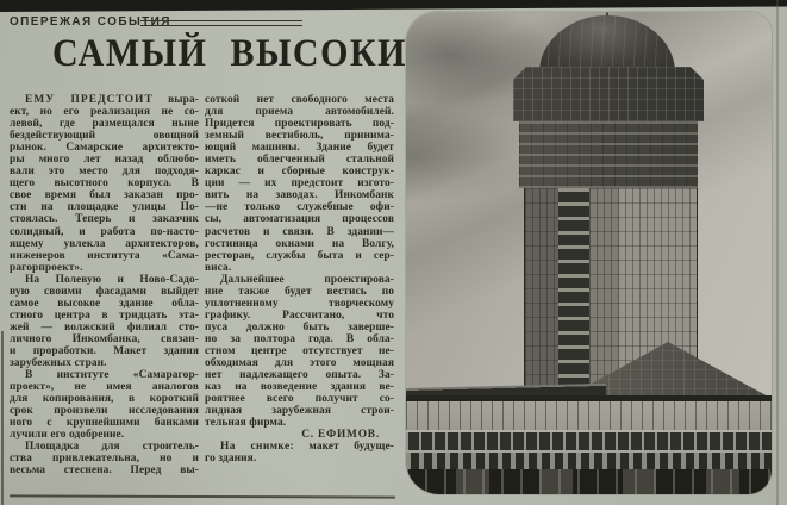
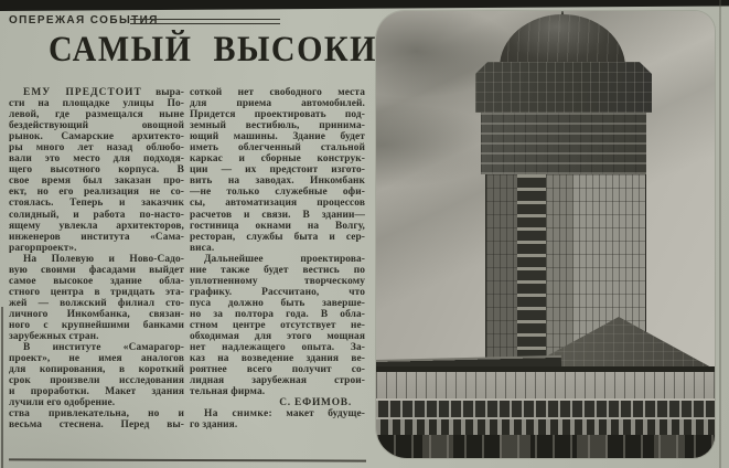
  ОПЕРЕЖАЯ СОБЫТИЯ
  САМЫЙ ВЫСОКИ
  ЕМУ ПРЕДСТОИТ выра-
- ект, но его реализация не со-
+ сти на площадке улицы По-
  левой, где размещался ныне
  бездействующий овощной
  рынок. Самарские архитекто-
  ры много лет назад облюбо-
  вали это место для подходя-
  щего высотного корпуса. В
  свое время был заказан про-
- сти на площадке улицы По-
+ ект, но его реализация не со-
  стоялась. Теперь и заказчик
  солидный, и работа по-насто-
  ящему увлекла архитекторов,
  инженеров института «Сама-
  рагорпроект».
  На Полевую и Ново-Садо-
  вую своими фасадами выйдет
  самое высокое здание обла-
  стного центра в тридцать эта-
  жей — волжский филиал сто-
  личного Инкомбанка, связан-
- и проработки. Макет здания
+ ного с крупнейшими банками
  зарубежных стран.
  В институте «Самарагор-
  проект», не имея аналогов
  для копирования, в короткий
  срок произвели исследования
- ного с крупнейшими банками
+ и проработки. Макет здания
  лучили его одобрение.
- Площадка для строитель-
  ства привлекательна, но и
  весьма стеснена. Перед вы-
  соткой нет свободного места
  для приема автомобилей.
  Придется проектировать под-
  земный вестибюль, принима-
  ющий машины. Здание будет
  иметь облегченный стальной
  каркас и сборные конструк-
  ции — их предстоит изгото-
  вить на заводах. Инкомбанк
  —не только служебные офи-
  сы, автоматизация процессов
  расчетов и связи. В здании—
  гостиница окнами на Волгу,
  ресторан, службы быта и сер-
  виса.
  Дальнейшее проектирова-
  ние также будет вестись по
  уплотненному творческому
  графику. Рассчитано, что
  пуса должно быть заверше-
  но за полтора года. В обла-
  стном центре отсутствует не-
  обходимая для этого мощная
  нет надлежащего опыта. За-
  каз на возведение здания ве-
  роятнее всего получит со-
  лидная зарубежная строи-
  тельная фирма.
  С. ЕФИМОВ.
  На снимке: макет будуще-
  го здания.
